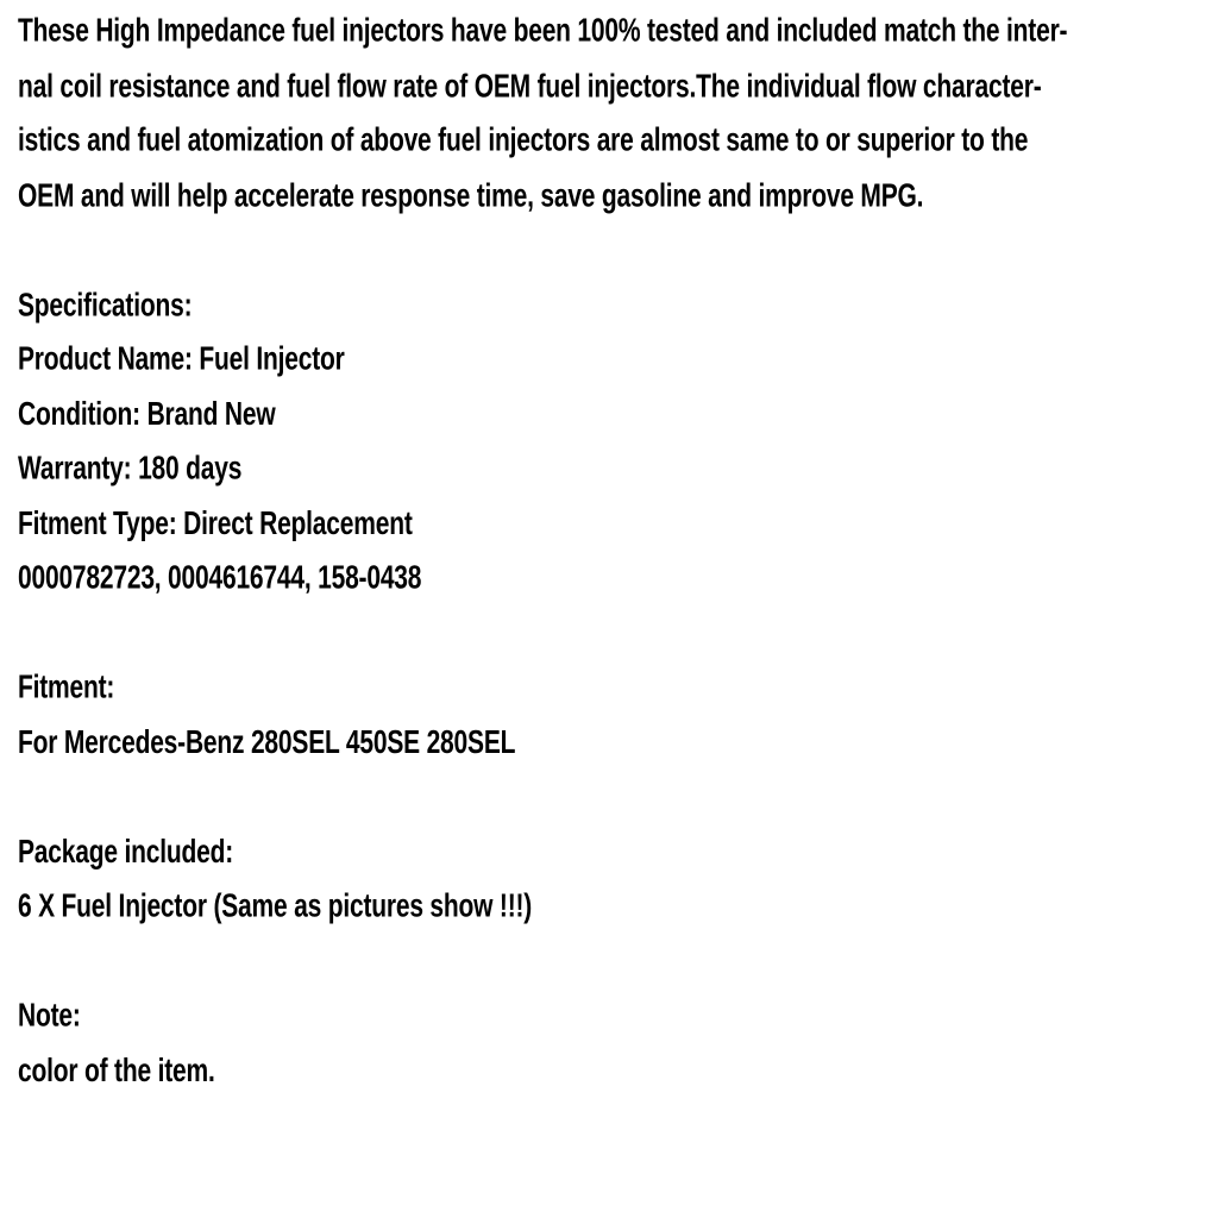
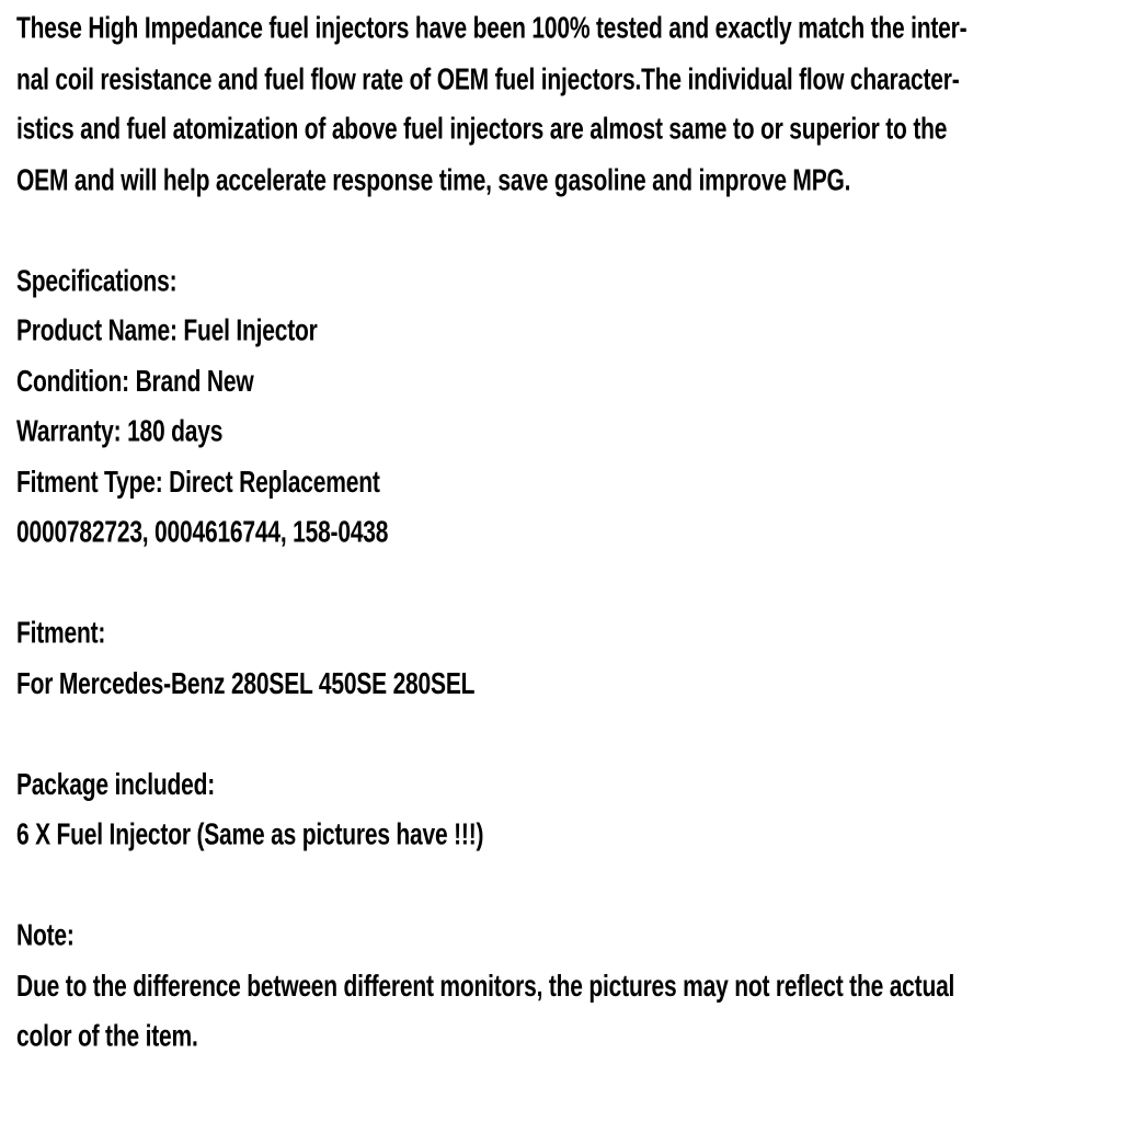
- These High Impedance fuel injectors have been 100% tested and included match the inter-
+ These High Impedance fuel injectors have been 100% tested and exactly match the inter-
  nal coil resistance and fuel flow rate of OEM fuel injectors.The individual flow character-
  istics and fuel atomization of above fuel injectors are almost same to or superior to the
  OEM and will help accelerate response time, save gasoline and improve MPG.
  Specifications:
  Product Name: Fuel Injector
  Condition: Brand New
  Warranty: 180 days
  Fitment Type: Direct Replacement
  0000782723, 0004616744, 158-0438
  Fitment:
  For Mercedes-Benz 280SEL 450SE 280SEL
  Package included:
- 6 X Fuel Injector (Same as pictures show !!!)
+ 6 X Fuel Injector (Same as pictures have !!!)
  Note:
+ Due to the difference between different monitors, the pictures may not reflect the actual
  color of the item.
